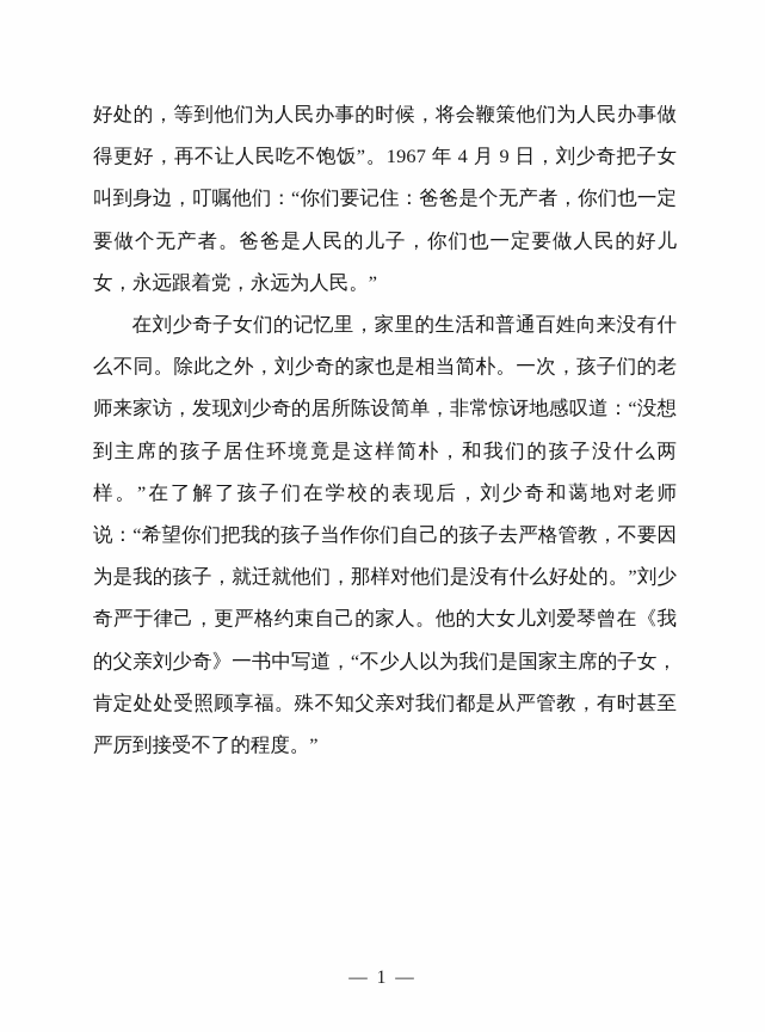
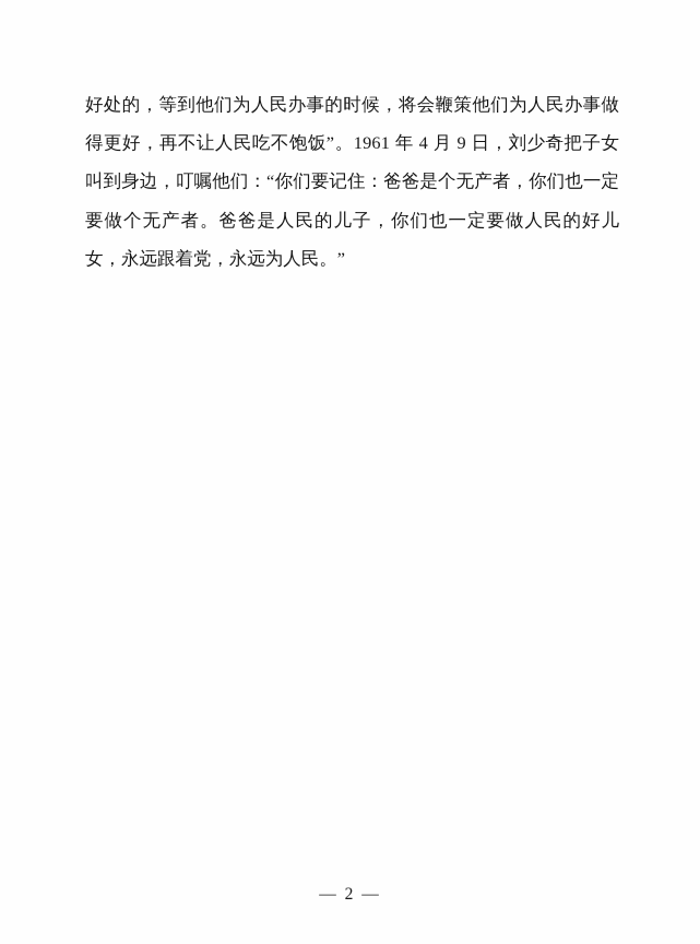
- 好处的，等到他们为人民办事的时候，将会鞭策他们为人民办事做得更好，再不让人民吃不饱饭”。1967 年 4 月 9 日，刘少奇把子女叫到身边，叮嘱他们：“你们要记住：爸爸是个无产者，你们也一定要做个无产者。爸爸是人民的儿子，你们也一定要做人民的好儿女，永远跟着党，永远为人民。”
+ 好处的，等到他们为人民办事的时候，将会鞭策他们为人民办事做得更好，再不让人民吃不饱饭”。1961 年 4 月 9 日，刘少奇把子女叫到身边，叮嘱他们：“你们要记住：爸爸是个无产者，你们也一定要做个无产者。爸爸是人民的儿子，你们也一定要做人民的好儿女，永远跟着党，永远为人民。”
- 在刘少奇子女们的记忆里，家里的生活和普通百姓向来没有什么不同。除此之外，刘少奇的家也是相当简朴。一次，孩子们的老师来家访，发现刘少奇的居所陈设简单，非常惊讶地感叹道：“没想到主席的孩子居住环境竟是这样简朴，和我们的孩子没什么两样。”在了解了孩子们在学校的表现后，刘少奇和蔼地对老师说：“希望你们把我的孩子当作你们自己的孩子去严格管教，不要因为是我的孩子，就迁就他们，那样对他们是没有什么好处的。”刘少奇严于律己，更严格约束自己的家人。他的大女儿刘爱琴曾在《我的父亲刘少奇》一书中写道，“不少人以为我们是国家主席的子女，肯定处处受照顾享福。殊不知父亲对我们都是从严管教，有时甚至严厉到接受不了的程度。”
- — 1 —
+ — 2 —
